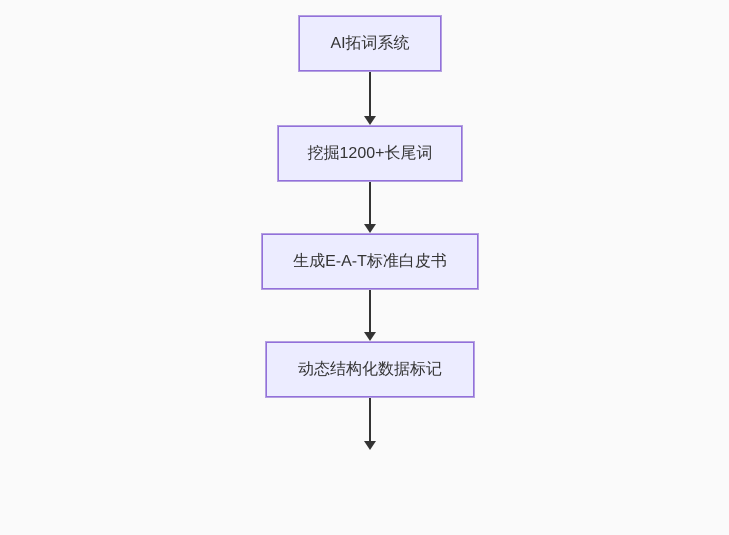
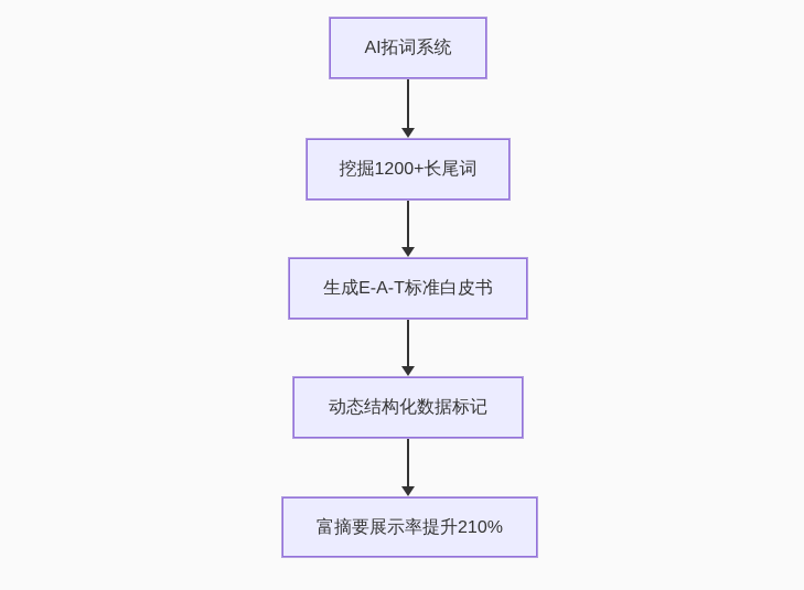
  AI拓词系统
  挖掘1200+长尾词
  生成E-A-T标准白皮书
  动态结构化数据标记
+ 富摘要展示率提升210%
